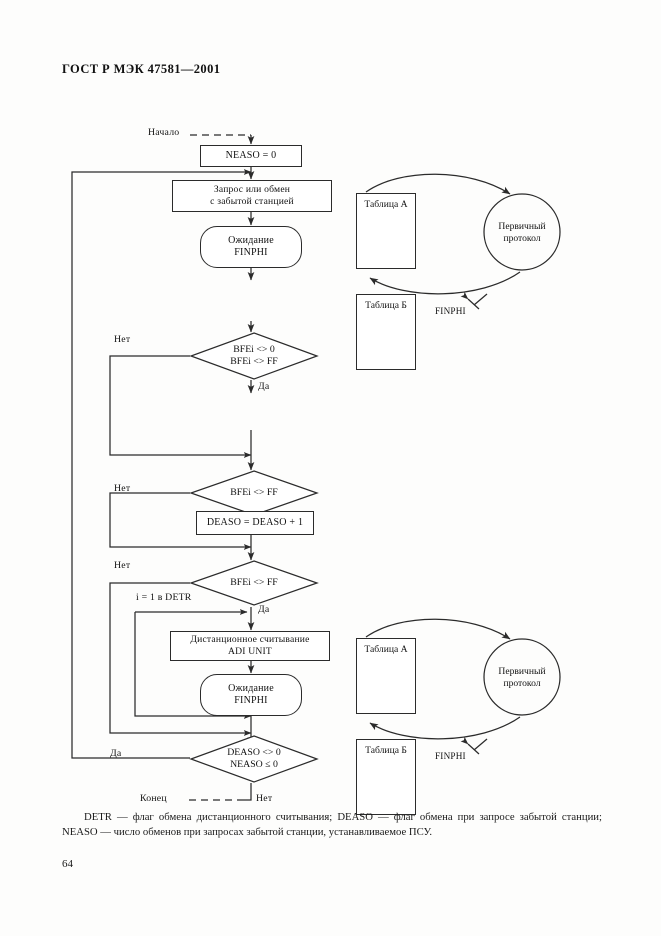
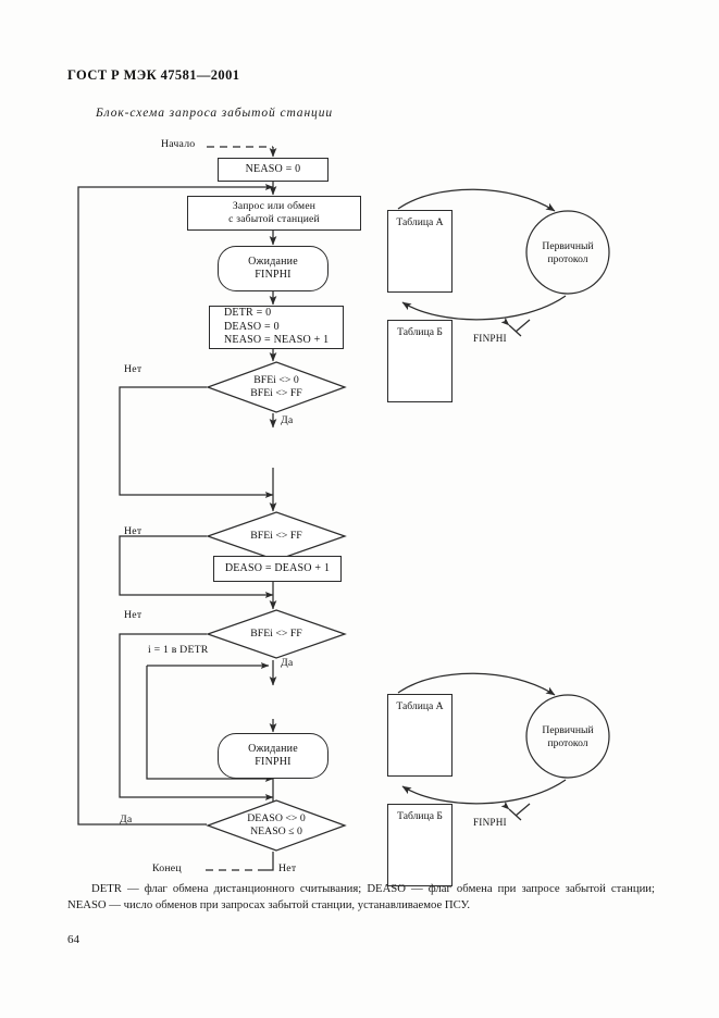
  ГОСТ Р МЭК 47581—2001
+ Блок-схема запроса забытой станции
  Начало
  Конец
  Нет
  Да
  Нет
  Нет
  Да
  i = 1 в DETR
  Да
  Нет
  NEASO = 0
  Запрос или обмен
  с забытой станцией
  Ожидание
  FINPHI
+ DETR = 0
+ DEASO = 0
+ NEASO = NEASO + 1
  BFEi <> 0
  BFEi <> FF
  BFEi <> FF
  DEASO = DEASO + 1
  BFEi <> FF
- Дистанционное считывание
- ADI UNIT
  Ожидание
  FINPHI
  DEASO <> 0
  NEASO ≤ 0
  Таблица А
  Таблица Б
  Первичный
  протокол
  FINPHI
  Таблица А
  Таблица Б
  Первичный
  протокол
  FINPHI
  DETR — флаг обмена дистанционного считывания; DEASO — флаг обмена при запросе забытой станции; NEASO — число обменов при запросах забытой станции, устанавливаемое ПСУ.
  64
